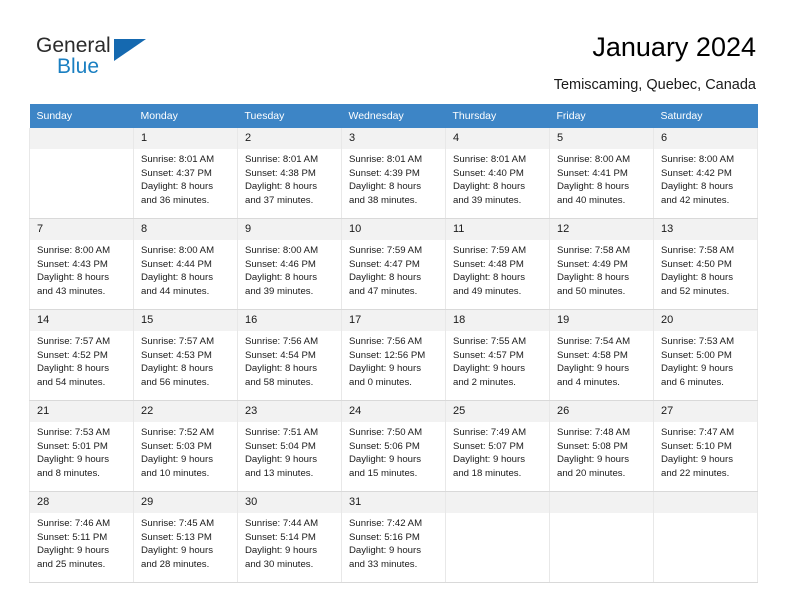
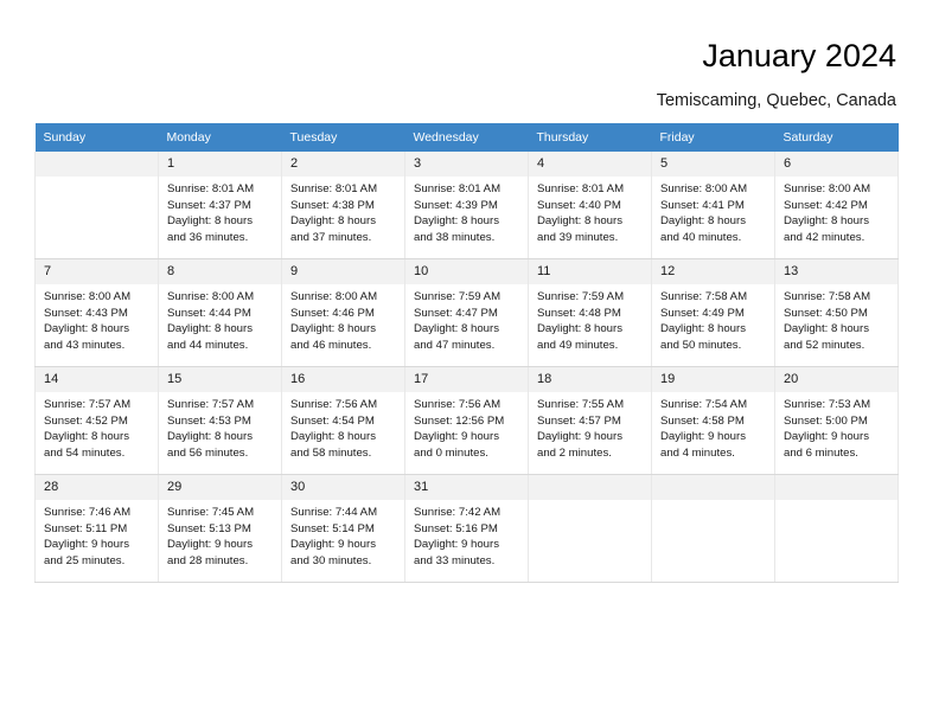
- General
- Blue
  January 2024
  Temiscaming, Quebec, Canada
  Sunday	Monday	Tuesday	Wednesday	Thursday	Friday	Saturday
  	1Sunrise: 8:01 AMSunset: 4:37 PMDaylight: 8 hoursand 36 minutes.	2Sunrise: 8:01 AMSunset: 4:38 PMDaylight: 8 hoursand 37 minutes.	3Sunrise: 8:01 AMSunset: 4:39 PMDaylight: 8 hoursand 38 minutes.	4Sunrise: 8:01 AMSunset: 4:40 PMDaylight: 8 hoursand 39 minutes.	5Sunrise: 8:00 AMSunset: 4:41 PMDaylight: 8 hoursand 40 minutes.	6Sunrise: 8:00 AMSunset: 4:42 PMDaylight: 8 hoursand 42 minutes.
- 7Sunrise: 8:00 AMSunset: 4:43 PMDaylight: 8 hoursand 43 minutes.	8Sunrise: 8:00 AMSunset: 4:44 PMDaylight: 8 hoursand 44 minutes.	9Sunrise: 8:00 AMSunset: 4:46 PMDaylight: 8 hoursand 39 minutes.	10Sunrise: 7:59 AMSunset: 4:47 PMDaylight: 8 hoursand 47 minutes.	11Sunrise: 7:59 AMSunset: 4:48 PMDaylight: 8 hoursand 49 minutes.	12Sunrise: 7:58 AMSunset: 4:49 PMDaylight: 8 hoursand 50 minutes.	13Sunrise: 7:58 AMSunset: 4:50 PMDaylight: 8 hoursand 52 minutes.
+ 7Sunrise: 8:00 AMSunset: 4:43 PMDaylight: 8 hoursand 43 minutes.	8Sunrise: 8:00 AMSunset: 4:44 PMDaylight: 8 hoursand 44 minutes.	9Sunrise: 8:00 AMSunset: 4:46 PMDaylight: 8 hoursand 46 minutes.	10Sunrise: 7:59 AMSunset: 4:47 PMDaylight: 8 hoursand 47 minutes.	11Sunrise: 7:59 AMSunset: 4:48 PMDaylight: 8 hoursand 49 minutes.	12Sunrise: 7:58 AMSunset: 4:49 PMDaylight: 8 hoursand 50 minutes.	13Sunrise: 7:58 AMSunset: 4:50 PMDaylight: 8 hoursand 52 minutes.
  14Sunrise: 7:57 AMSunset: 4:52 PMDaylight: 8 hoursand 54 minutes.	15Sunrise: 7:57 AMSunset: 4:53 PMDaylight: 8 hoursand 56 minutes.	16Sunrise: 7:56 AMSunset: 4:54 PMDaylight: 8 hoursand 58 minutes.	17Sunrise: 7:56 AMSunset: 12:56 PMDaylight: 9 hoursand 0 minutes.	18Sunrise: 7:55 AMSunset: 4:57 PMDaylight: 9 hoursand 2 minutes.	19Sunrise: 7:54 AMSunset: 4:58 PMDaylight: 9 hoursand 4 minutes.	20Sunrise: 7:53 AMSunset: 5:00 PMDaylight: 9 hoursand 6 minutes.
- 21Sunrise: 7:53 AMSunset: 5:01 PMDaylight: 9 hoursand 8 minutes.	22Sunrise: 7:52 AMSunset: 5:03 PMDaylight: 9 hoursand 10 minutes.	23Sunrise: 7:51 AMSunset: 5:04 PMDaylight: 9 hoursand 13 minutes.	24Sunrise: 7:50 AMSunset: 5:06 PMDaylight: 9 hoursand 15 minutes.	25Sunrise: 7:49 AMSunset: 5:07 PMDaylight: 9 hoursand 18 minutes.	26Sunrise: 7:48 AMSunset: 5:08 PMDaylight: 9 hoursand 20 minutes.	27Sunrise: 7:47 AMSunset: 5:10 PMDaylight: 9 hoursand 22 minutes.
  28Sunrise: 7:46 AMSunset: 5:11 PMDaylight: 9 hoursand 25 minutes.	29Sunrise: 7:45 AMSunset: 5:13 PMDaylight: 9 hoursand 28 minutes.	30Sunrise: 7:44 AMSunset: 5:14 PMDaylight: 9 hoursand 30 minutes.	31Sunrise: 7:42 AMSunset: 5:16 PMDaylight: 9 hoursand 33 minutes.
